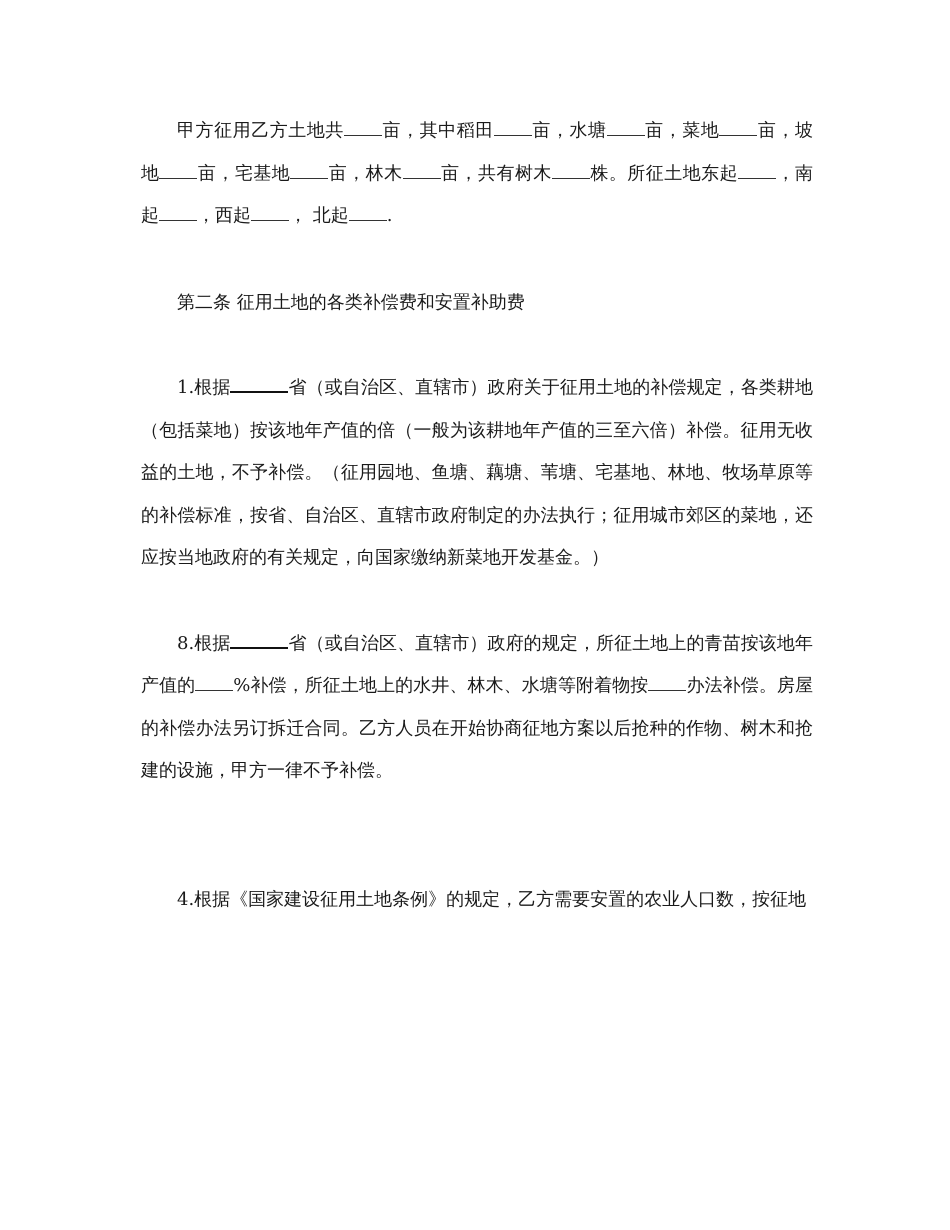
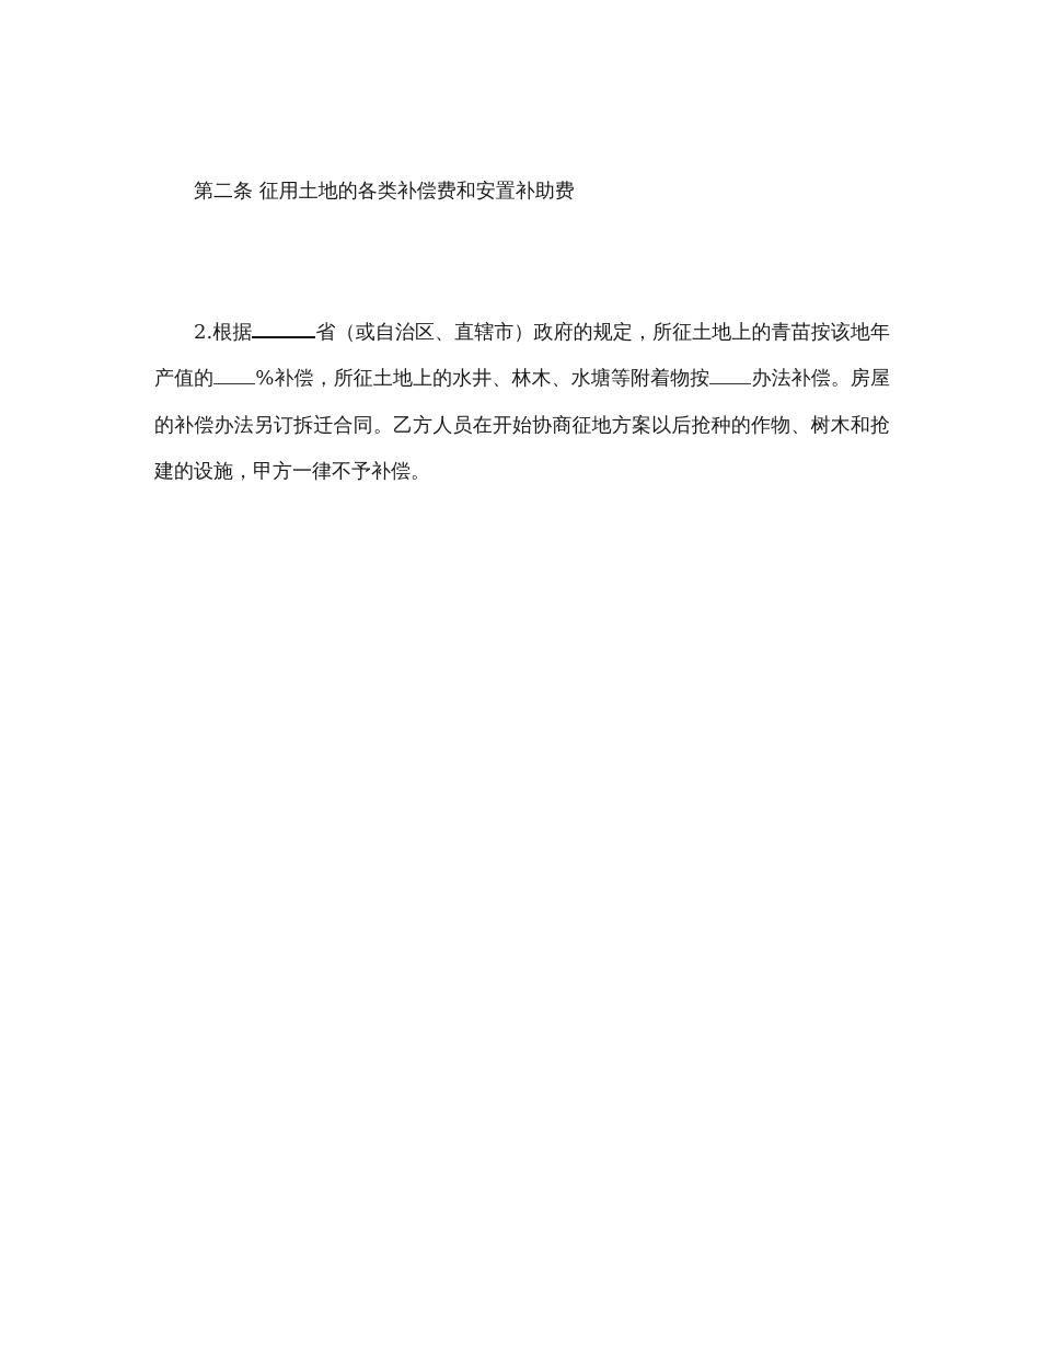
- 甲方征用乙方土地共 亩，其中稻田 亩，水塘 亩，菜地 亩，坡地 亩，宅基地 亩，林木 亩，共有树木 株。所征土地东起 ，南起 ，西起 ， 北起 .
  第二条 征用土地的各类补偿费和安置补助费
- 1.根据 省（或自治区、直辖市）政府关于征用土地的补偿规定，各类耕地（包括菜地）按该地年产值的倍（一般为该耕地年产值的三至六倍）补偿。征用无收益的土地，不予补偿。（征用园地、鱼塘、藕塘、苇塘、宅基地、林地、牧场草原等的补偿标准，按省、自治区、直辖市政府制定的办法执行；征用城市郊区的菜地，还应按当地政府的有关规定，向国家缴纳新菜地开发基金。）
- 8.根据 省（或自治区、直辖市）政府的规定，所征土地上的青苗按该地年产值的 %补偿，所征土地上的水井、林木、水塘等附着物按 办法补偿。房屋的补偿办法另订拆迁合同。乙方人员在开始协商征地方案以后抢种的作物、树木和抢建的设施，甲方一律不予补偿。
+ 2.根据 省（或自治区、直辖市）政府的规定，所征土地上的青苗按该地年产值的 %补偿，所征土地上的水井、林木、水塘等附着物按 办法补偿。房屋的补偿办法另订拆迁合同。乙方人员在开始协商征地方案以后抢种的作物、树木和抢建的设施，甲方一律不予补偿。
- 4.根据《国家建设征用土地条例》的规定，乙方需要安置的农业人口数，按征地
